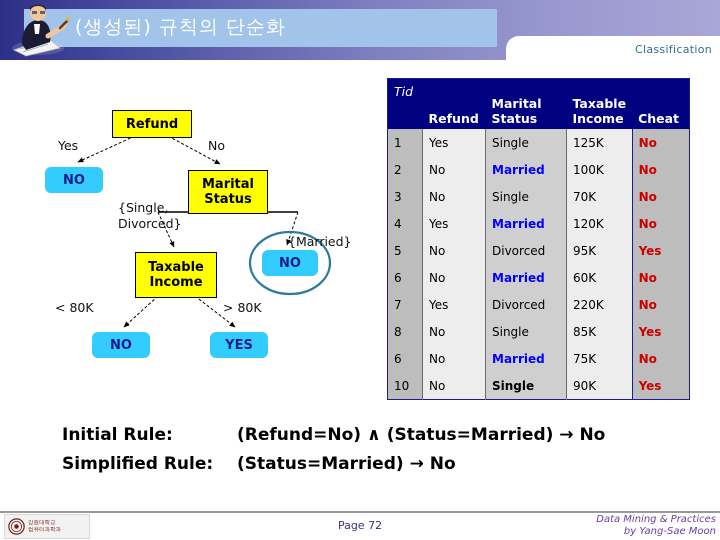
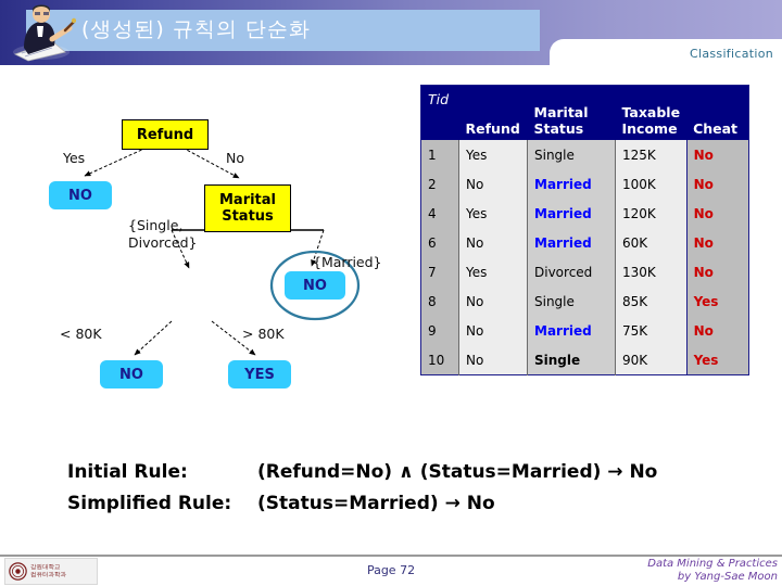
  (생성된) 규칙의 단순화
  Classification
  Refund
  Marital
  Status
- Taxable
- Income
  NO
  NO
  NO
  YES
  Yes
  No
  {Single,
  Divorced}
  {Married}
  < 80K
  > 80K
  Tid	Refund	Marital Status	Taxable Income	Cheat
  1	Yes	Single	125K	No
  2	No	Married	100K	No
- 3	No	Single	70K	No
  4	Yes	Married	120K	No
- 5	No	Divorced	95K	Yes
  6	No	Married	60K	No
- 7	Yes	Divorced	220K	No
+ 7	Yes	Divorced	130K	No
  8	No	Single	85K	Yes
- 6	No	Married	75K	No
+ 9	No	Married	75K	No
  10	No	Single	90K	Yes
  Initial Rule:
  (Refund=No) ∧ (Status=Married) → No
  Simplified Rule:
  (Status=Married) → No
  Page 72
  Data Mining & Practices
  by Yang-Sae Moon
